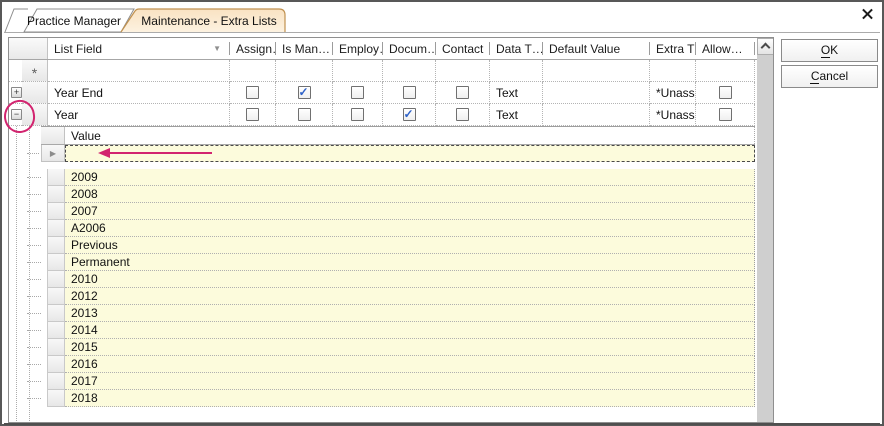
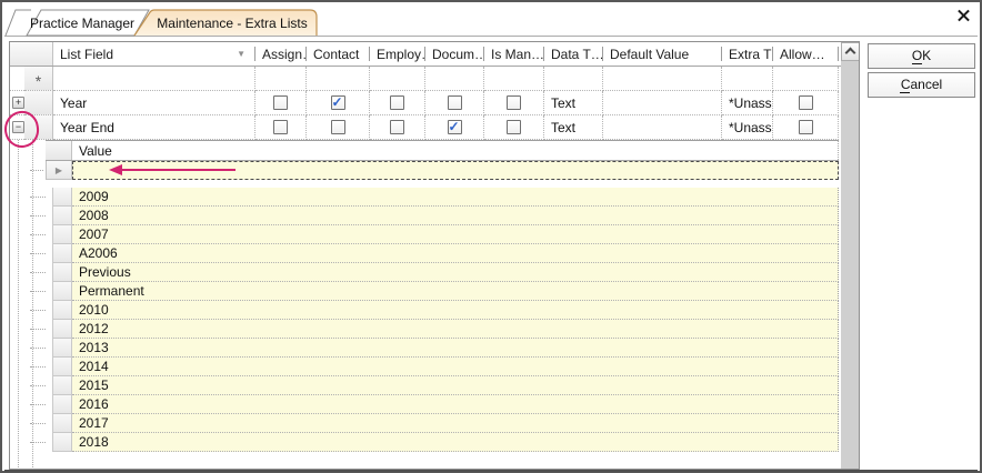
  Practice Manager
  Maintenance - Extra Lists
  OK
  Cancel
  List Field
  ▼
  Assign
- Is Man…
+ Contact
  Employ
  Docum…
- Contact
+ Is Man…
  Data T…
  Default Value
  Extra T
  Allow…
  *
  +
- Year End
+ Year
  Text
  *Unass
  −
- Year
+ Year End
  Text
  *Unass
  Value
  ▶
  2009
  2008
  2007
  A2006
  Previous
  Permanent
  2010
  2012
  2013
  2014
  2015
  2016
  2017
  2018
